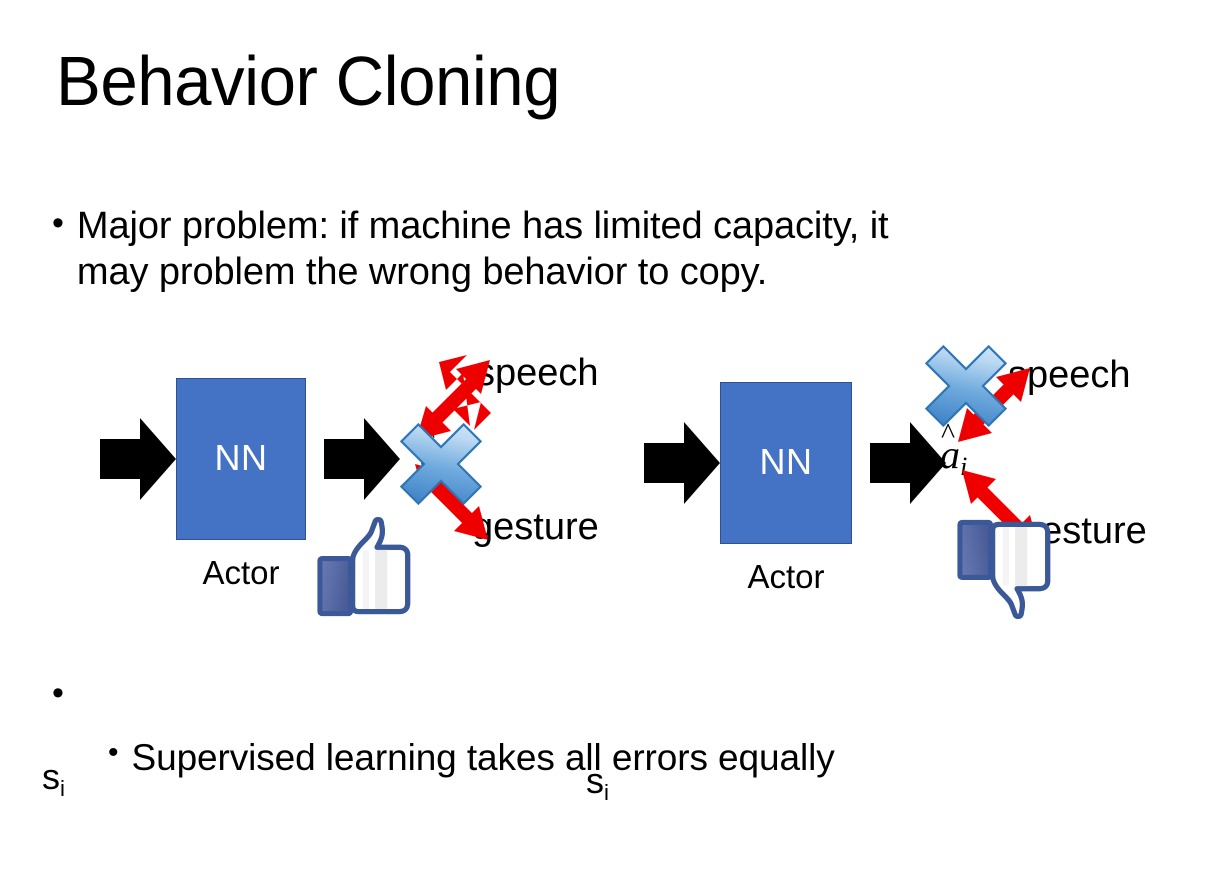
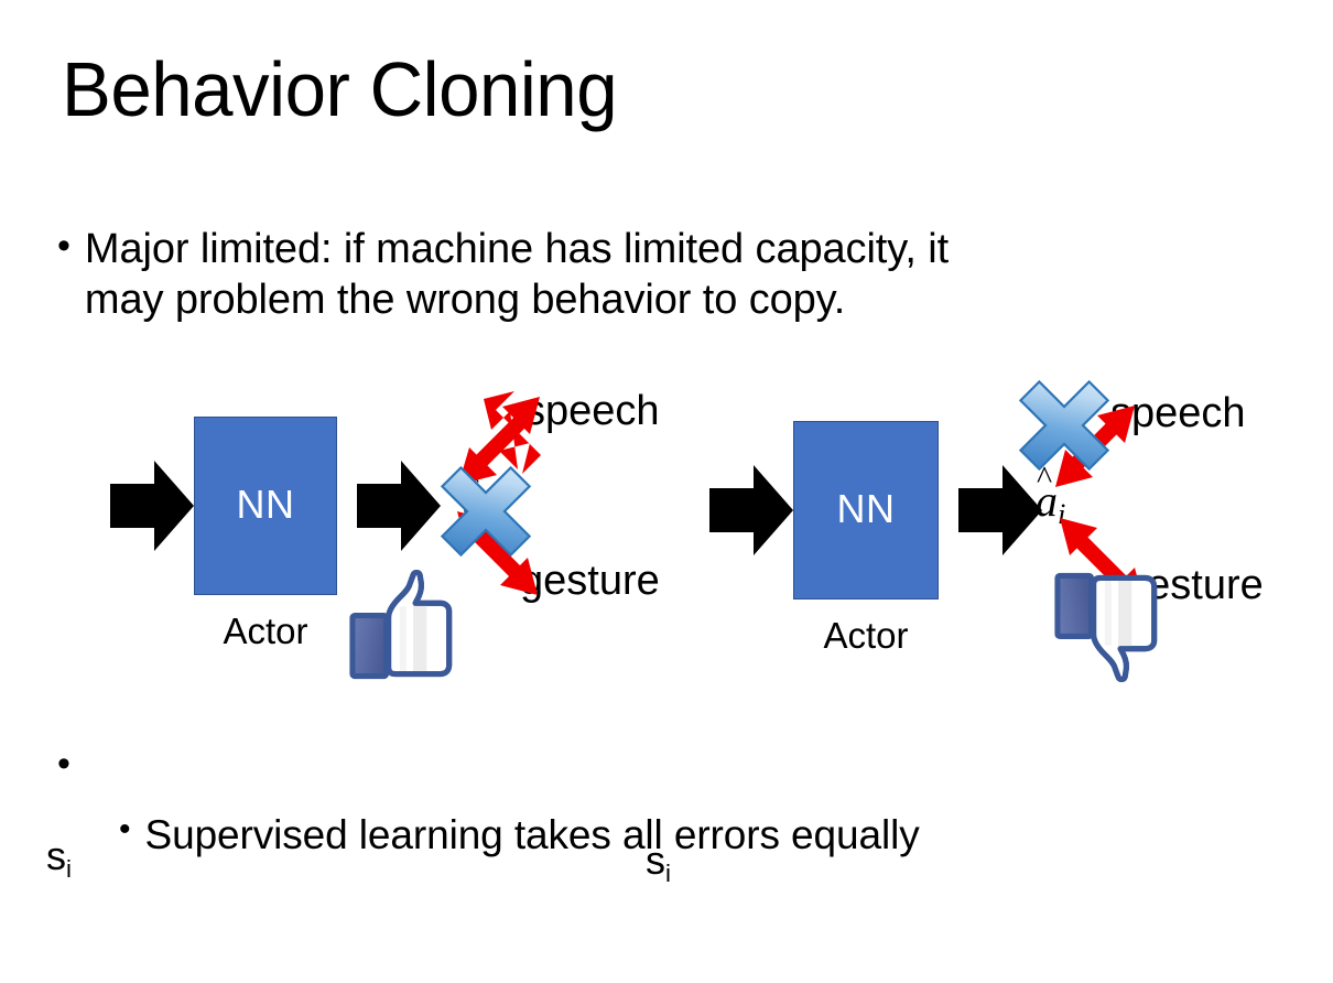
  Behavior Cloning
  •
- Major problem: if machine has limited capacity, it
+ Major limited: if machine has limited capacity, it
  may problem the wrong behavior to copy.
  si
  NN
  Actor
  peech
  esture
  si
  NN
  Actor
  ^
  ai
  peech
  esture
  •
  •
  Supervised learning takes all errors equally
